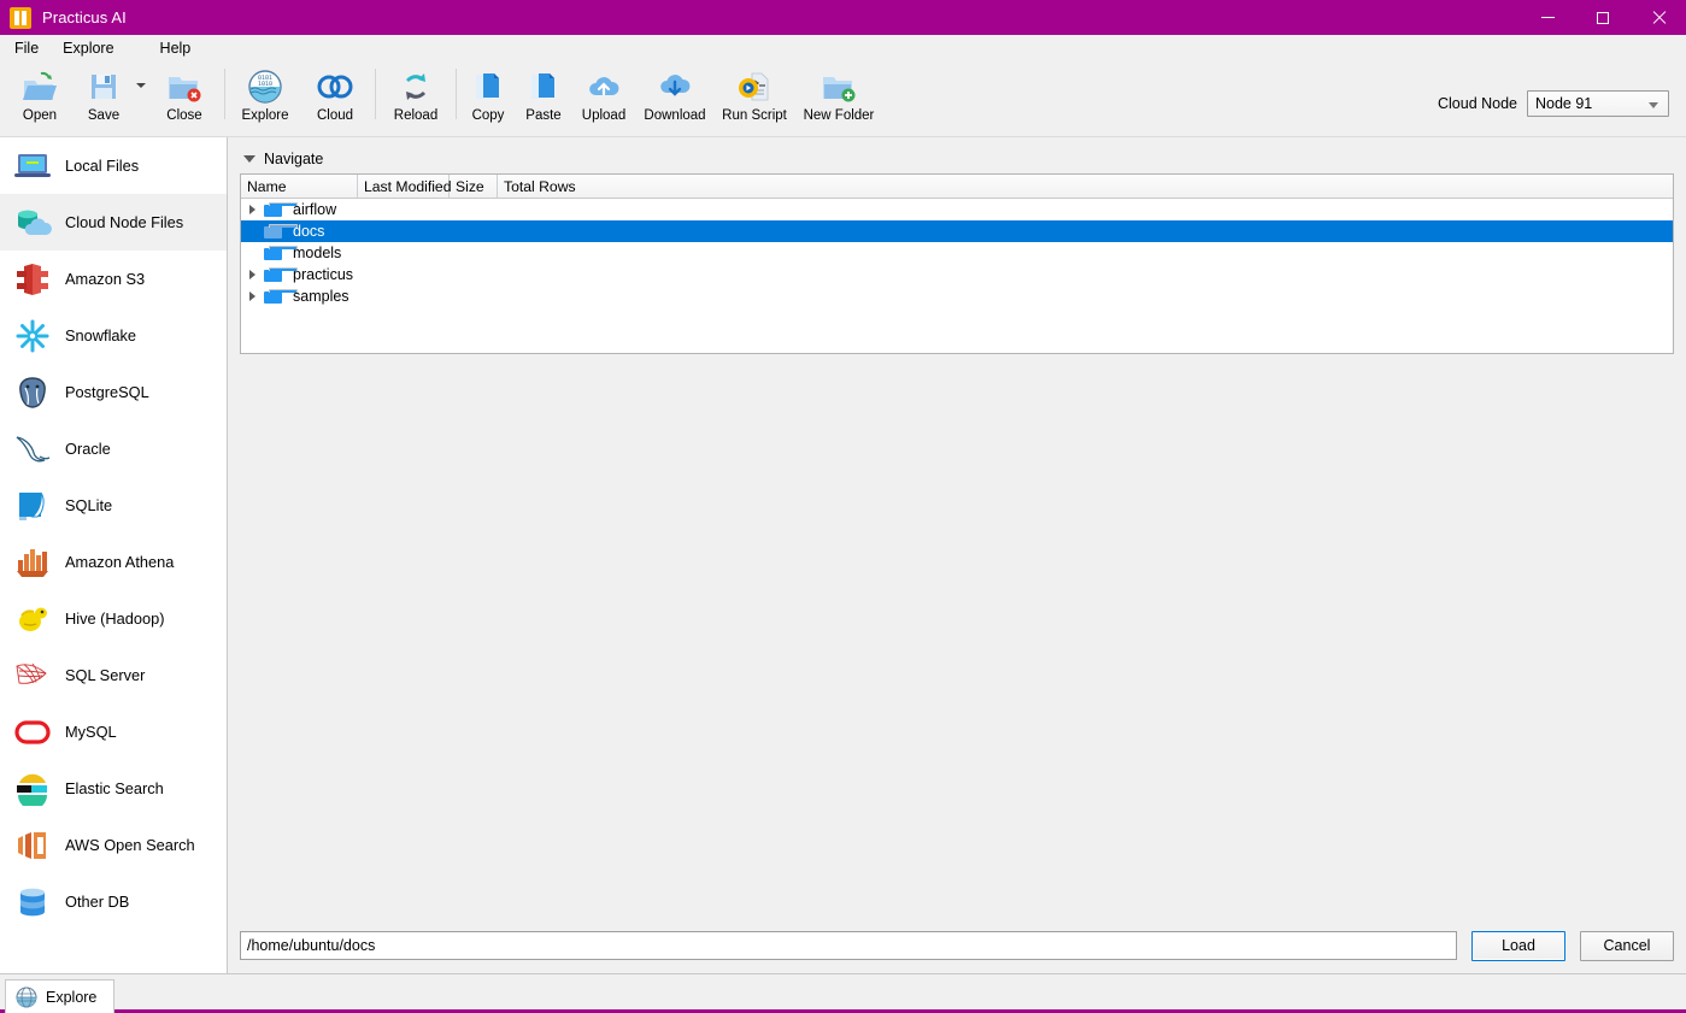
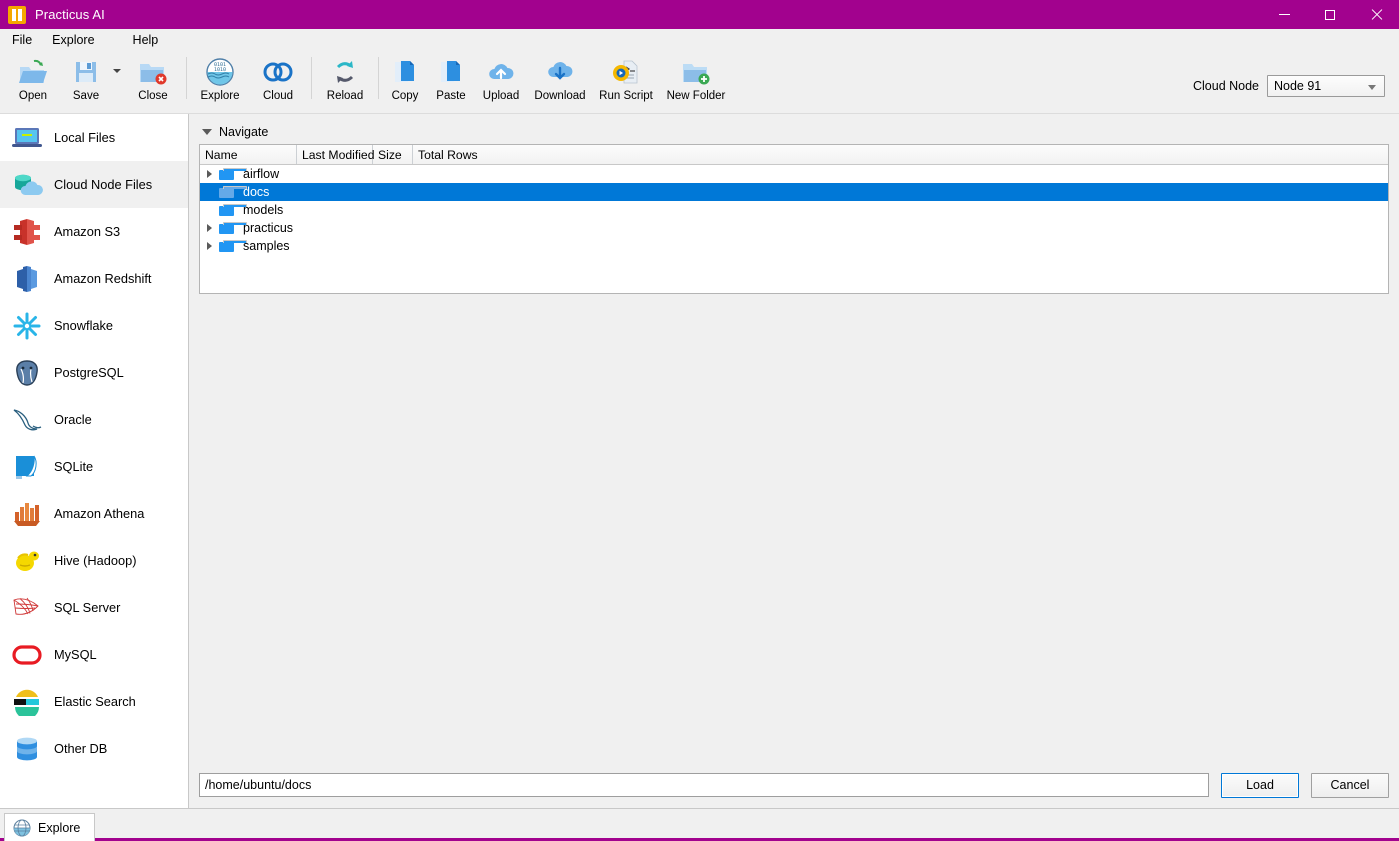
  Practicus AI
  File
  Explore
  Help
  Open
  Save
  Close
  Explore
  Cloud
  Reload
  Copy
  Paste
  Upload
  Download
  Run Script
  New Folder
  Cloud Node
  Node 91
  Local Files
  Cloud Node Files
  Amazon S3
+ Amazon Redshift
  Snowflake
  PostgreSQL
  Oracle
  SQLite
  Amazon Athena
  Hive (Hadoop)
  SQL Server
  MySQL
  Elastic Search
- AWS Open Search
  Other DB
  Navigate
  Name
  Last Modified
  Size
  Total Rows
  airflow
  docs
  models
  practicus
  samples
  /home/ubuntu/docs
  Load
  Cancel
  Explore
